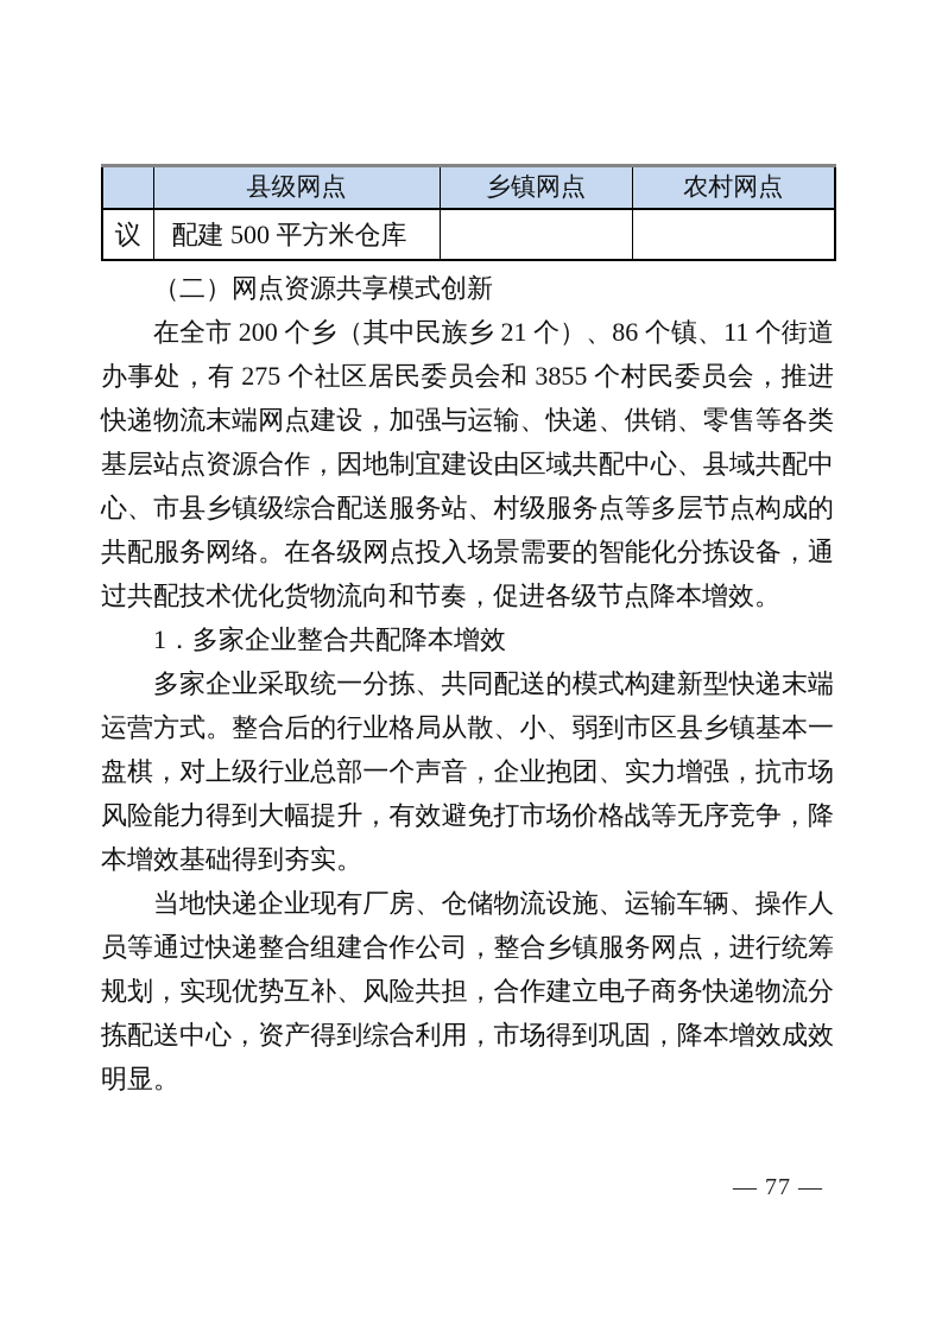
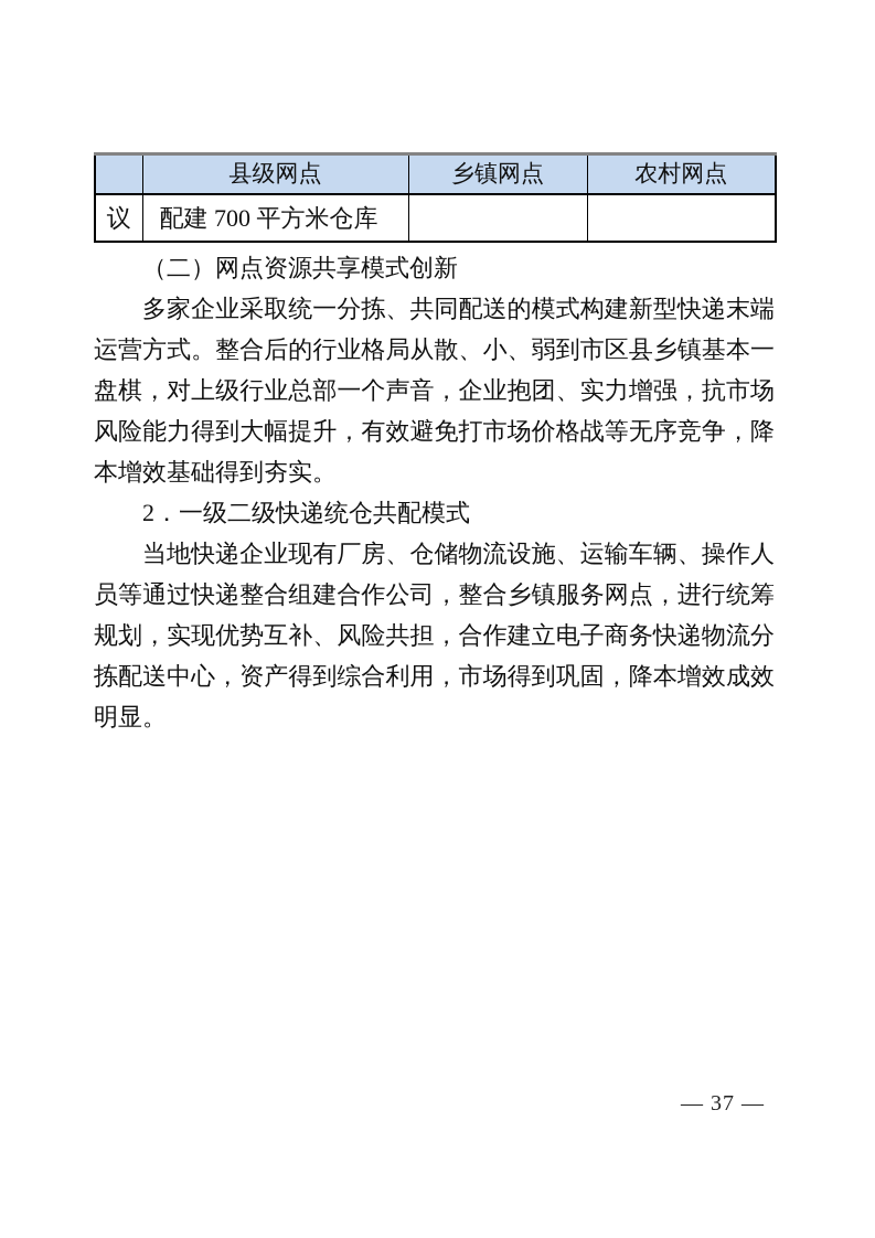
  	县级网点	乡镇网点	农村网点
- 议	配建 500 平方米仓库
+ 议	配建 700 平方米仓库
  （二）网点资源共享模式创新
- 在全市 200 个乡（其中民族乡 21 个）、86 个镇、11 个街道办事处，有 275 个社区居民委员会和 3855 个村民委员会，推进快递物流末端网点建设，加强与运输、快递、供销、零售等各类基层站点资源合作，因地制宜建设由区域共配中心、县域共配中心、市县乡镇级综合配送服务站、村级服务点等多层节点构成的共配服务网络。在各级网点投入场景需要的智能化分拣设备，通过共配技术优化货物流向和节奏，促进各级节点降本增效。
- 1．多家企业整合共配降本增效
  多家企业采取统一分拣、共同配送的模式构建新型快递末端运营方式。整合后的行业格局从散、小、弱到市区县乡镇基本一盘棋，对上级行业总部一个声音，企业抱团、实力增强，抗市场风险能力得到大幅提升，有效避免打市场价格战等无序竞争，降本增效基础得到夯实。
+ 2．一级二级快递统仓共配模式
  当地快递企业现有厂房、仓储物流设施、运输车辆、操作人员等通过快递整合组建合作公司，整合乡镇服务网点，进行统筹规划，实现优势互补、风险共担，合作建立电子商务快递物流分拣配送中心，资产得到综合利用，市场得到巩固，降本增效成效明显。
- — 77 —
+ — 37 —
